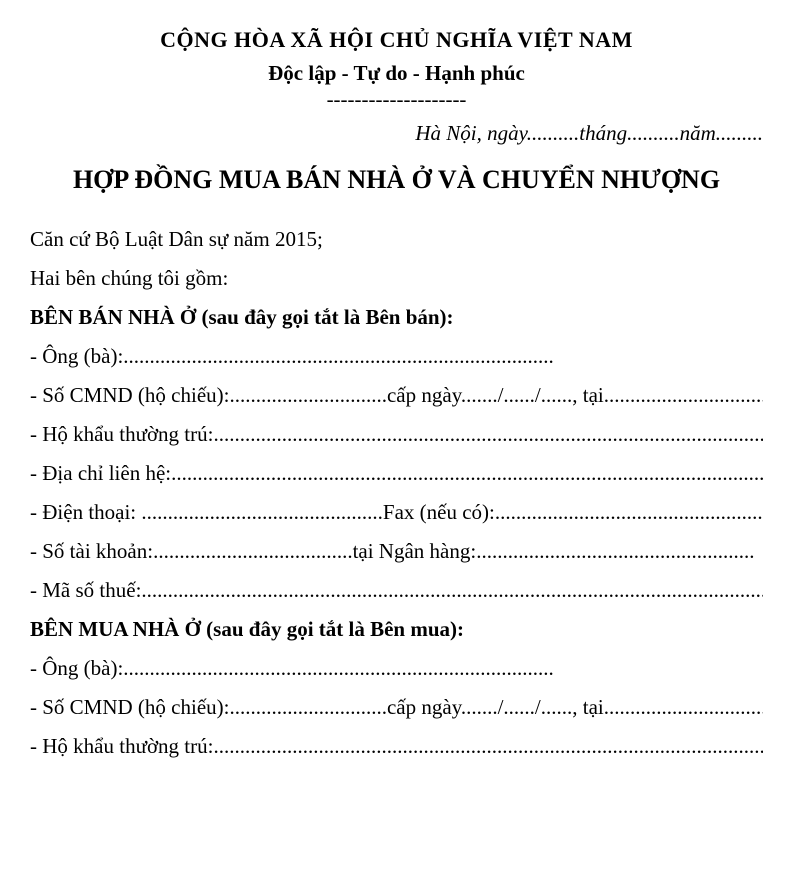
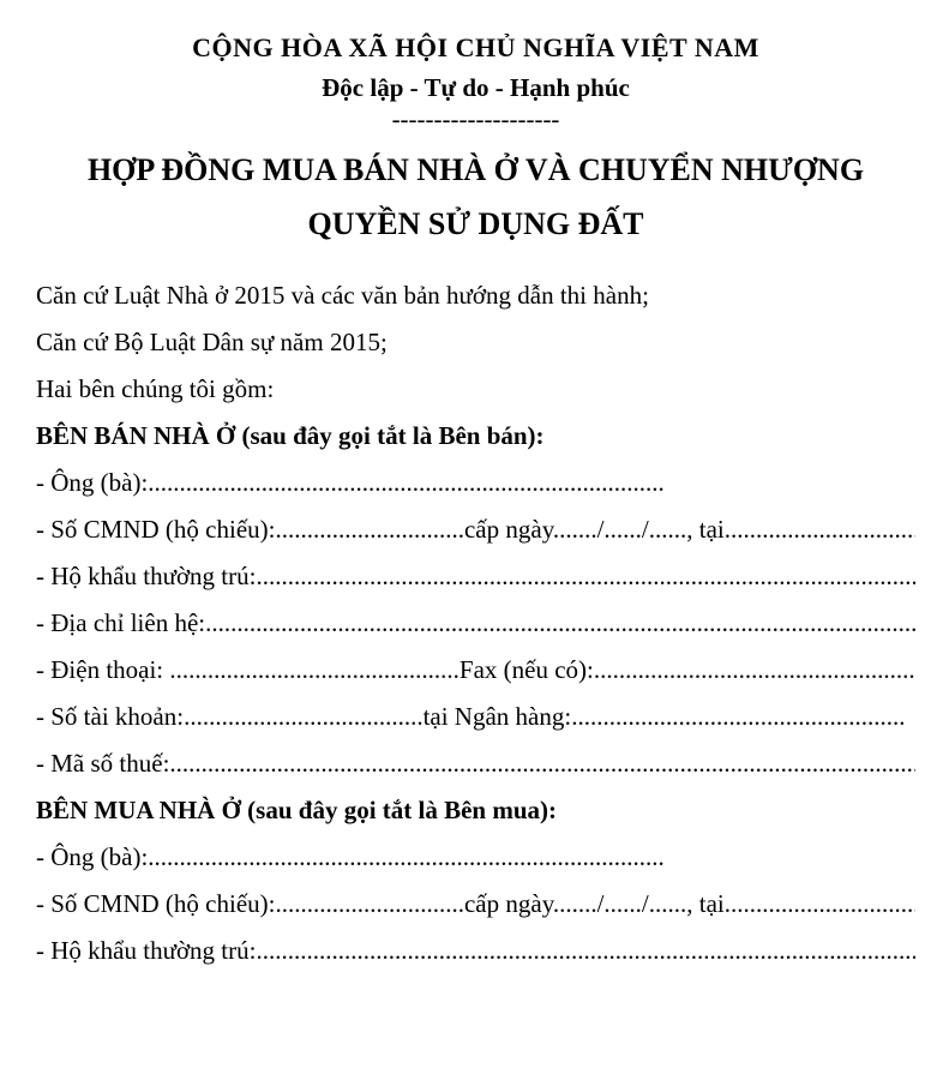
  CỘNG HÒA XÃ HỘI CHỦ NGHĨA VIỆT NAM
  Độc lập - Tự do - Hạnh phúc
  --------------------
- Hà Nội, ngày..........tháng..........năm.........
  HỢP ĐỒNG MUA BÁN NHÀ Ở VÀ CHUYỂN NHƯỢNG
+ QUYỀN SỬ DỤNG ĐẤT
+ Căn cứ Luật Nhà ở 2015 và các văn bản hướng dẫn thi hành;
  Căn cứ Bộ Luật Dân sự năm 2015;
  Hai bên chúng tôi gồm:
  BÊN BÁN NHÀ Ở (sau đây gọi tắt là Bên bán):
  - Ông (bà):..................................................................................
  - Số CMND (hộ chiếu):..............................cấp ngày......./....../......, tại..............................
  - Hộ khẩu thường trú:.........................................................................................................
  - Địa chỉ liên hệ:.................................................................................................................
  - Điện thoại: ..............................................Fax (nếu có):...................................................
  - Số tài khoản:......................................tại Ngân hàng:.....................................................
  - Mã số thuế:......................................................................................................................
  BÊN MUA NHÀ Ở (sau đây gọi tắt là Bên mua):
  - Ông (bà):..................................................................................
  - Số CMND (hộ chiếu):..............................cấp ngày......./....../......, tại..............................
  - Hộ khẩu thường trú:.........................................................................................................
